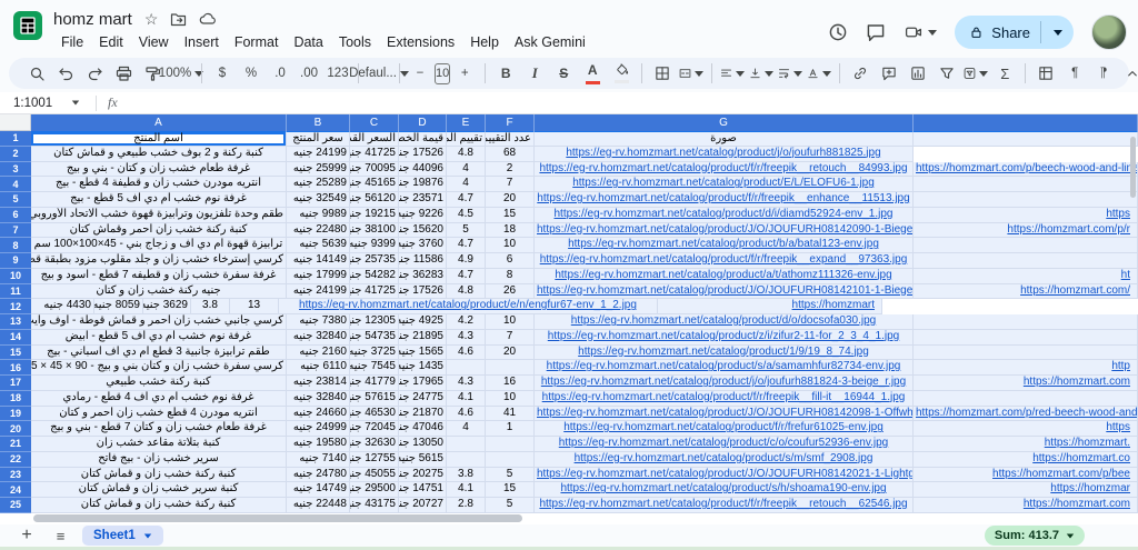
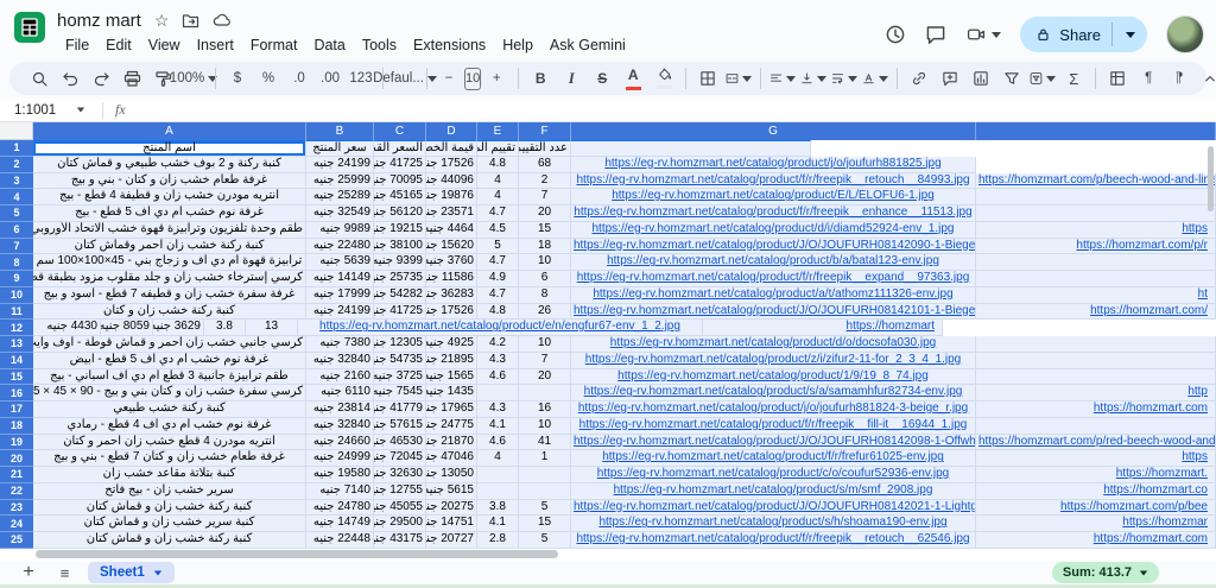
  homz mart
  ☆
  File
  Edit
  View
  Insert
  Format
  Data
  Tools
  Extensions
  Help
  Ask Gemini
  Share
  100%
  $
  %
  .0
  .00
  123
  Defaul...
  −
  10
  +
  B
  I
  S
  A
  Σ
  ¶
  1:1001
  fx
  A
  B
  C
  D
  E
  F
  G
  1
  اسم المنتج
  سعر المنتج
  السعر القد
  قيمة الخص
  تقييم الم
  عدد التقييم
- صورة
  2
  كنبة ركنة و 2 بوف خشب طبيعي و قماش كتان
  24199 جنيه
  41725 جني
  17526 جن
  4.8
  68
  https://eg-rv.homzmart.net/catalog/product/j/o/joufurh881825.jpg
  3
  غرفة طعام خشب زان و كتان - بني و بيج
  25999 جنيه
  70095 جني
  44096 جن
  4
  2
  https://eg-rv.homzmart.net/catalog/product/f/r/freepik__retouch__84993.jpg
  https://homzmart.com/p/beech-wood-and-li
  4
  انتريه مودرن خشب زان و قطيفة 4 قطع - بيج
  25289 جنيه
  45165 جني
  19876 جن
  4
  7
  https://eg-rv.homzmart.net/catalog/product/E/L/ELOFU6-1.jpg
  5
  غرفة نوم خشب ام دي اف 5 قطع - بيج
  32549 جنيه
  56120 جني
  23571 جن
  4.7
  20
  https://eg-rv.homzmart.net/catalog/product/f/r/freepik__enhance__11513.jpg
  6
  طقم وحدة تلفزيون وترابيزة قهوة خشب الاتحاد الأوروبي
  9989 جنيه
  19215 جني
- 9226 جنيه
+ 4464 جنيه
  4.5
  15
  https://eg-rv.homzmart.net/catalog/product/d/i/diamd52924-env_1.jpg
  https
  7
  كنبة ركنة خشب زان أحمر وقماش كتان
  22480 جنيه
  38100 جني
  15620 جن
  5
  18
  https://eg-rv.homzmart.net/catalog/product/J/O/JOUFURH08142090-1-Biege
  https://homzmart.com/p/r
  8
  ترابيزة قهوة ام دي اف و زجاج بني - 45×100×100 سم
  5639 جنيه
  9399 جنيه
  3760 جنيه
  4.7
  10
  https://eg-rv.homzmart.net/catalog/product/b/a/batal123-env.jpg
  9
  كرسي إسترخاء خشب زان و جلد مقلوب مزود بطبقة قط
  14149 جنيه
  25735 جني
  11586 جني
  4.9
  6
  https://eg-rv.homzmart.net/catalog/product/f/r/freepik__expand__97363.jpg
  10
  غرفة سفرة خشب زان و قطيفه 7 قطع - اسود و بيج
  17999 جنيه
  54282 جني
  36283 جن
  4.7
  8
  https://eg-rv.homzmart.net/catalog/product/a/t/athomz111326-env.jpg
  ht
  11
- جنيه ركنة خشب زان و كتان
+ كنبة ركنة خشب زان و كتان
  24199 جنيه
  41725 جني
  17526 جن
  4.8
  26
  https://eg-rv.homzmart.net/catalog/product/J/O/JOUFURH08142101-1-Biege
  https://homzmart.com/
  12
  4430 جنيه
  8059 جنيه
  3629 جنيه
  3.8
  13
  https://eg-rv.homzmart.net/catalog/product/e/n/engfur67-env_1_2.jpg
  https://homzmart
  13
  كرسي جانبي خشب زان أحمر و قماش قوطة - أوف واي
  7380 جنيه
  12305 جني
  4925 جنيه
  4.2
  10
  https://eg-rv.homzmart.net/catalog/product/d/o/docsofa030.jpg
  14
  غرفة نوم خشب ام دي اف 5 قطع - ابيض
  32840 جنيه
  54735 جني
  21895 جن
  4.3
  7
  https://eg-rv.homzmart.net/catalog/product/z/i/zifur2-11-for_2_3_4_1.jpg
  15
  طقم ترابيزة جانبية 3 قطع ام دي اف أسباني - بيج
  2160 جنيه
  3725 جنيه
  1565 جنيه
  4.6
  20
  https://eg-rv.homzmart.net/catalog/product/1/9/19_8_74.jpg
  16
  كرسي سفرة خشب زان و كتان بني و بيج - 90 × 45 × 5
  6110 جنيه
  7545 جنيه
  1435 جنيه
  https://eg-rv.homzmart.net/catalog/product/s/a/samamhfur82734-env.jpg
  http
  17
  كنبة ركنة خشب طبيعي
  23814 جنيه
  41779 جني
  17965 جن
  4.3
  16
  https://eg-rv.homzmart.net/catalog/product/j/o/joufurh881824-3-beige_r.jpg
  https://homzmart.com
  18
  غرفة نوم خشب ام دي اف 4 قطع - رمادي
  32840 جنيه
  57615 جني
  24775 جن
  4.1
  10
  https://eg-rv.homzmart.net/catalog/product/f/r/freepik__fill-it__16944_1.jpg
  19
  انتريه مودرن 4 قطع خشب زان أحمر و كتان
  24660 جنيه
  46530 جني
  21870 جن
  4.6
  41
  https://eg-rv.homzmart.net/catalog/product/J/O/JOUFURH08142098-1-Offwh
  https://homzmart.com/p/red-beech-wood-and
  20
  غرفة طعام خشب زان و كتان 7 قطع - بني و بيج
  24999 جنيه
  72045 جني
  47046 جن
  4
  1
  https://eg-rv.homzmart.net/catalog/product/f/r/frefur61025-env.jpg
  https
  21
  كنبة بتلاتة مقاعد خشب زان
  19580 جنيه
  32630 جني
  13050 جن
  https://eg-rv.homzmart.net/catalog/product/c/o/coufur52936-env.jpg
  https://homzmart.
  22
  سرير خشب زان - بيج فاتح
  7140 جنيه
  12755 جني
  5615 جنيه
  https://eg-rv.homzmart.net/catalog/product/s/m/smf_2908.jpg
  https://homzmart.co
  23
  كنبة ركنة خشب زان و قماش كتان
  24780 جنيه
  45055 جني
  20275 جن
  3.8
  5
  https://eg-rv.homzmart.net/catalog/product/J/O/JOUFURH08142021-1-Lightg
  https://homzmart.com/p/bee
  24
  كنبة سرير خشب زان و قماش كتان
  14749 جنيه
  29500 جني
  14751 جن
  4.1
  15
  https://eg-rv.homzmart.net/catalog/product/s/h/shoama190-env.jpg
  https://homzmar
  25
  كنبة ركنة خشب زان و قماش كتان
  22448 جنيه
  43175 جني
  20727 جن
  2.8
  5
  https://eg-rv.homzmart.net/catalog/product/f/r/freepik__retouch__62546.jpg
  https://homzmart.com
  +
  ≡
  Sheet1
  Sum: 413.7
